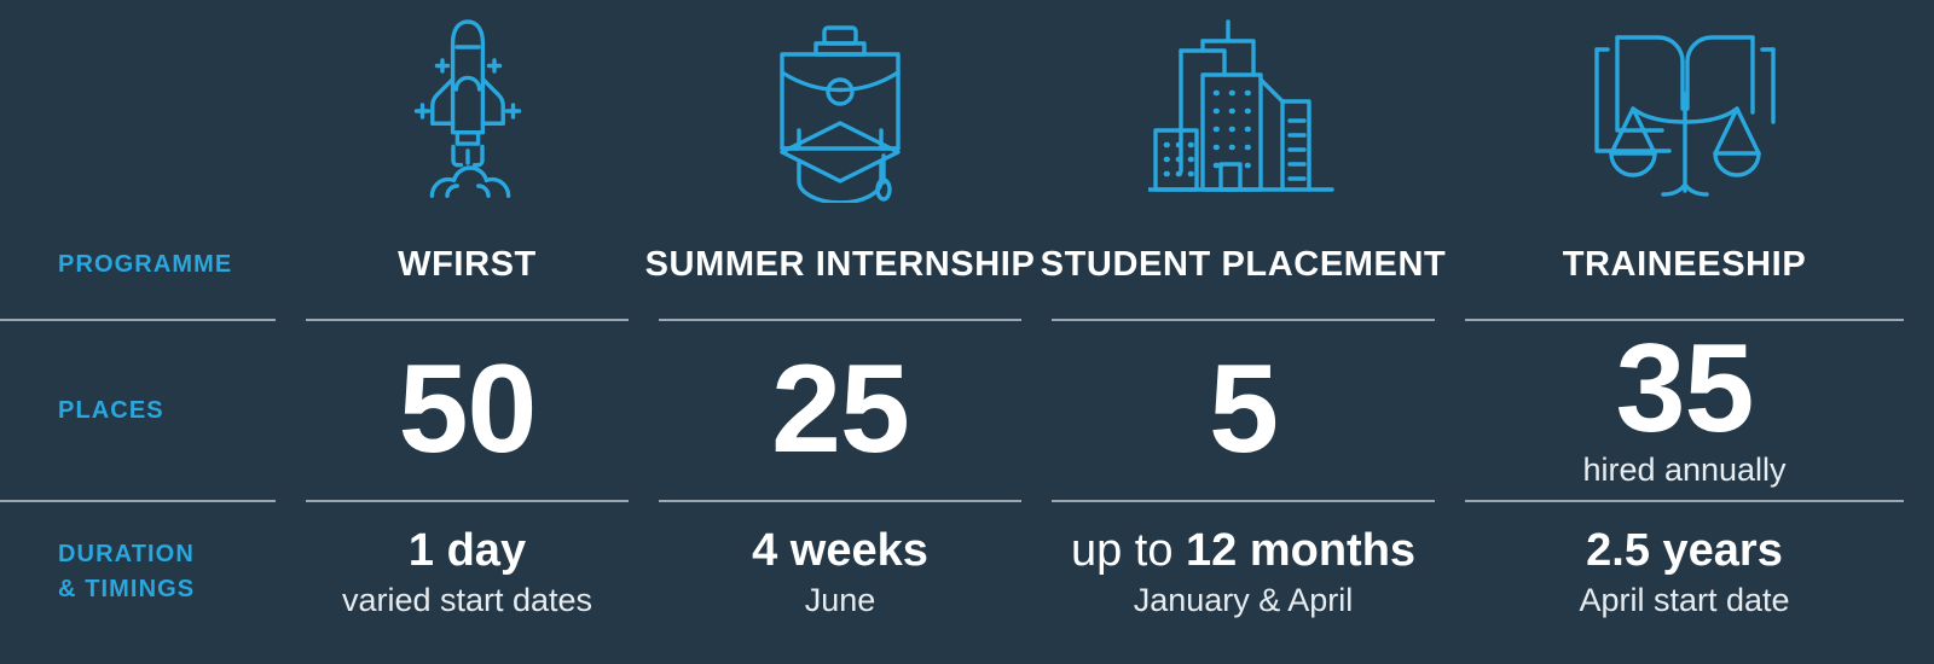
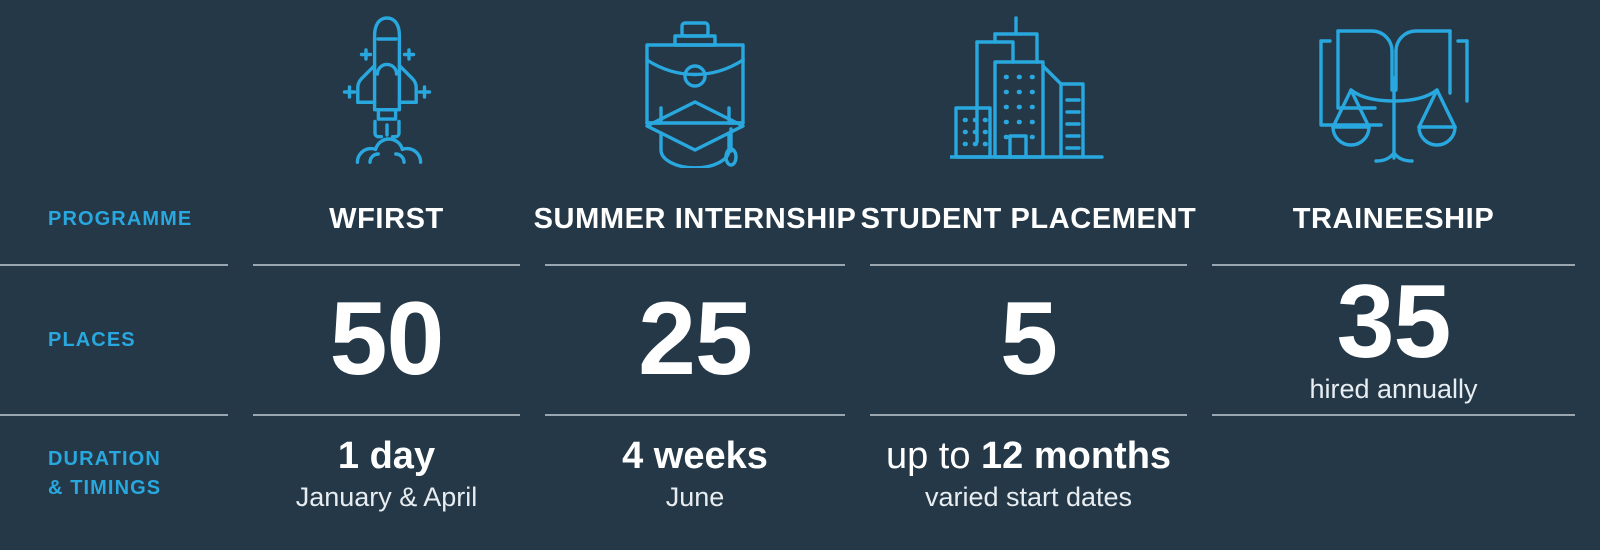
  PROGRAMME
  WFIRST
  SUMMER INTERNSHIP
  STUDENT PLACEMENT
  TRAINEESHIP
  PLACES
  50
  25
  5
  35
  hired annually
  DURATION
  & TIMINGS
  1 day
- varied start dates
+ January & April
  4 weeks
  June
  up to 12 months
- January & April
+ varied start dates
- 2.5 years
- April start date
